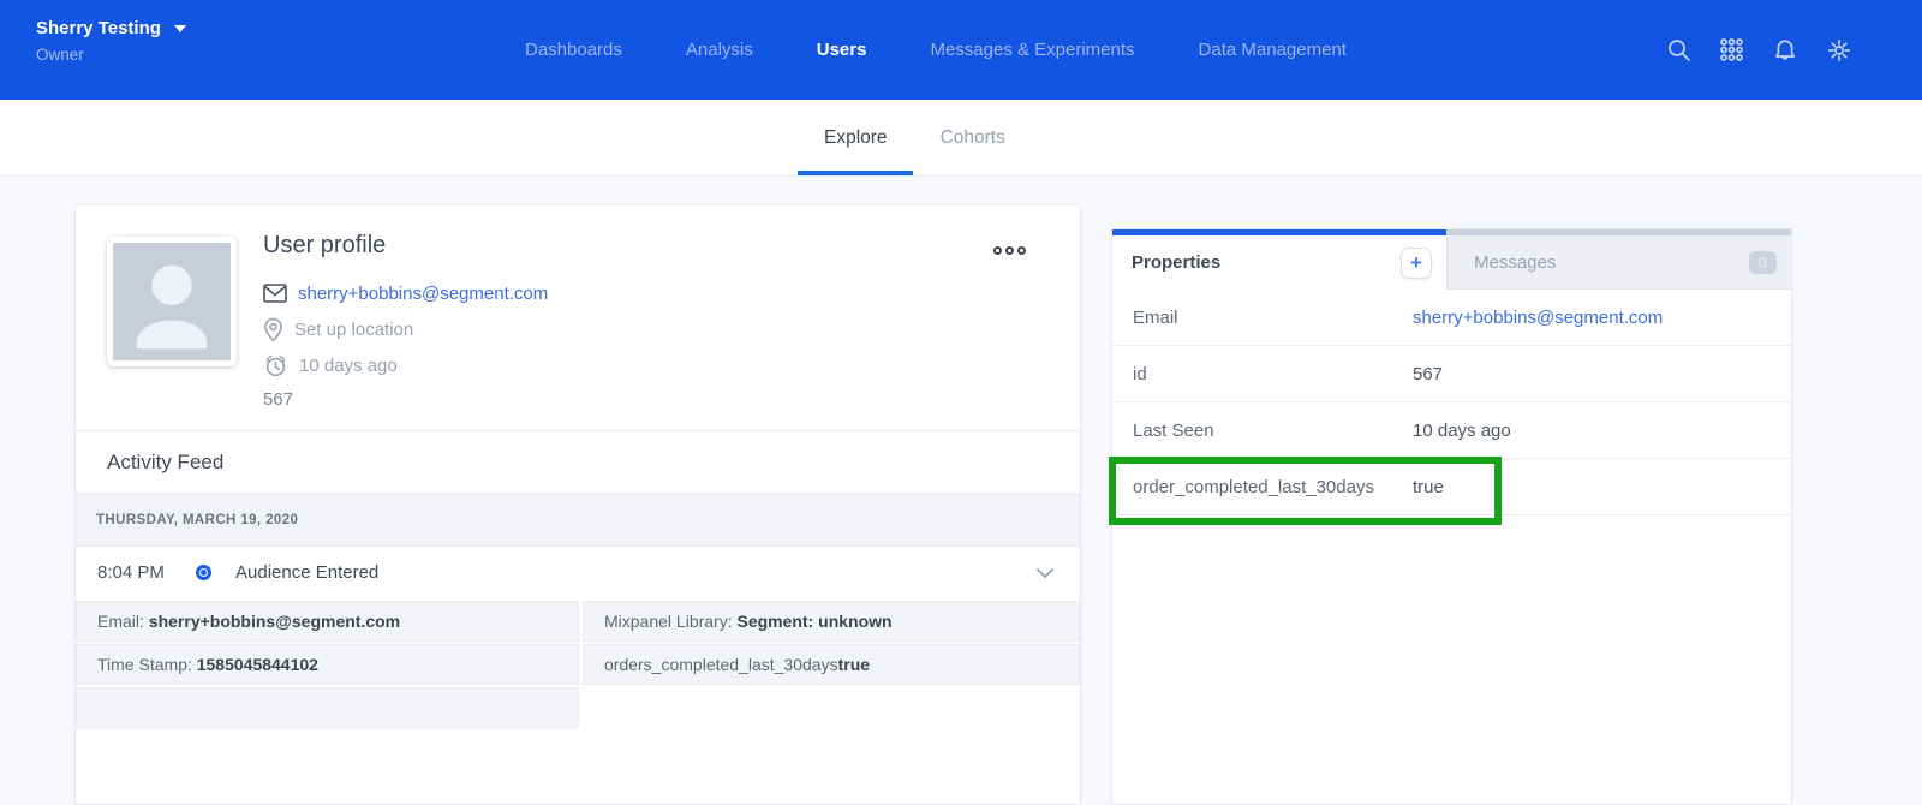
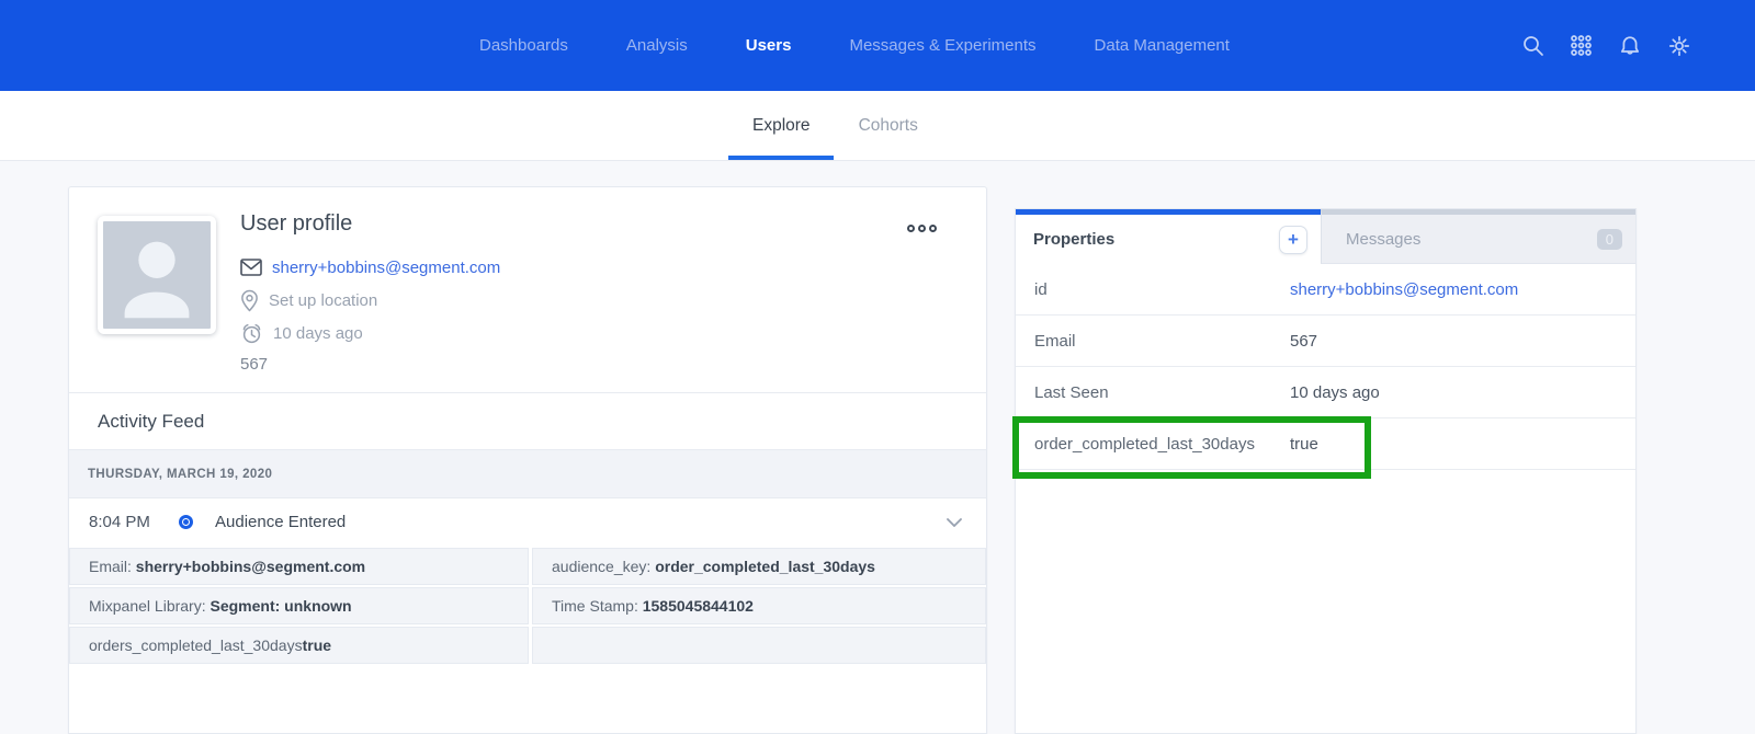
- Sherry Testing
- Owner
  Dashboards
  Analysis
  Users
  Messages & Experiments
  Data Management
  Explore
  Cohorts
  User profile
  sherry+bobbins@segment.com
  Set up location
  10 days ago
  567
  Activity Feed
  THURSDAY, MARCH 19, 2020
  8:04 PM
  Audience Entered
  Email: sherry+bobbins@segment.com
+ audience_key: order_completed_last_30days
  Mixpanel Library: Segment: unknown
  Time Stamp: 1585045844102
  orders_completed_last_30daystrue
  Properties
  +
  Messages
  0
- Email
+ id
  sherry+bobbins@segment.com
- id
+ Email
  567
  Last Seen
  10 days ago
  order_completed_last_30days
  true
